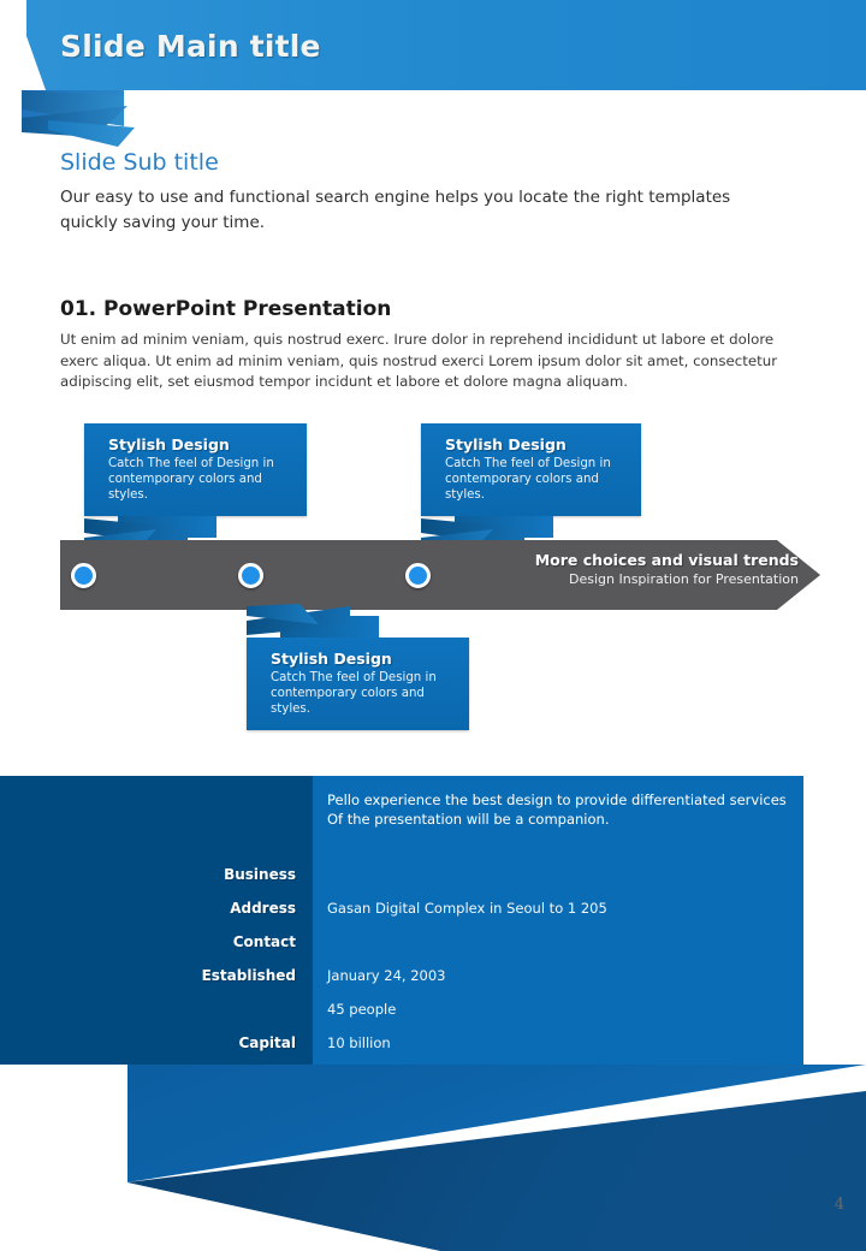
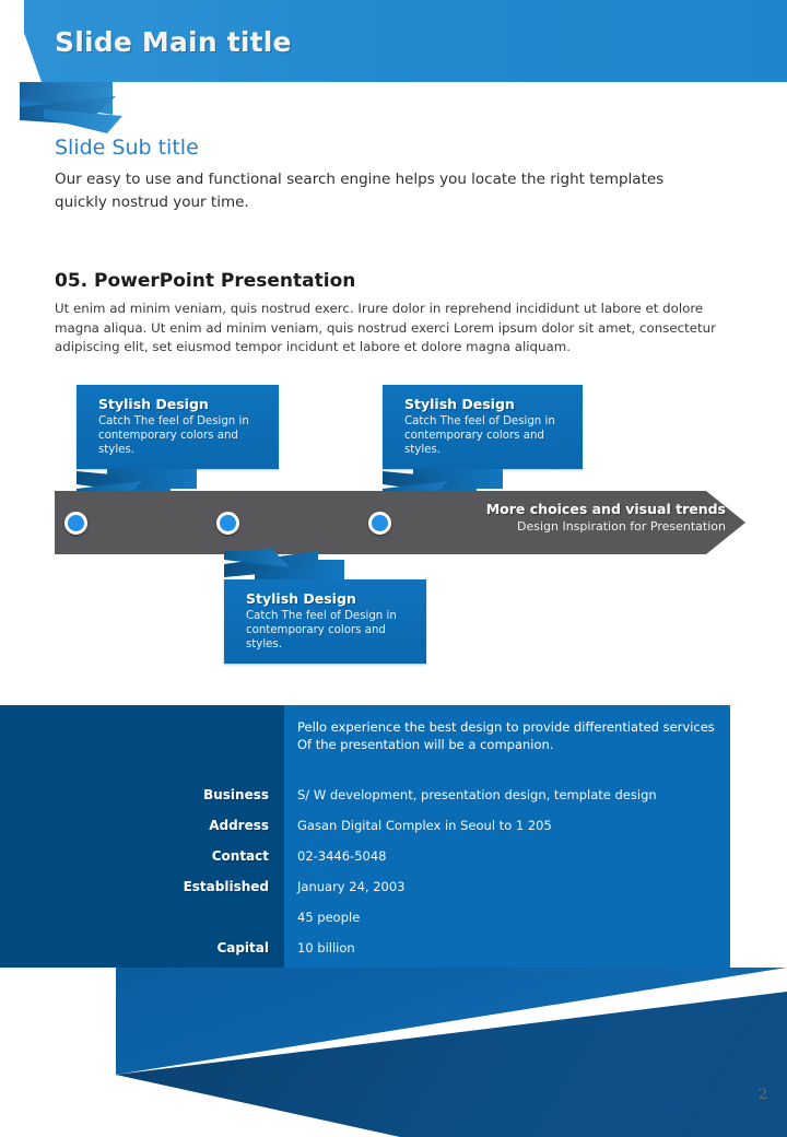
  Slide Main title
  Slide Sub title
- Our easy to use and functional search engine helps you locate the right templates quickly saving your time.
+ Our easy to use and functional search engine helps you locate the right templates quickly nostrud your time.
- 01. PowerPoint Presentation
+ 05. PowerPoint Presentation
- Ut enim ad minim veniam, quis nostrud exerc. Irure dolor in reprehend incididunt ut labore et dolore exerc aliqua. Ut enim ad minim veniam, quis nostrud exerci Lorem ipsum dolor sit amet, consectetur adipiscing elit, set eiusmod tempor incidunt et labore et dolore magna aliquam.
+ Ut enim ad minim veniam, quis nostrud exerc. Irure dolor in reprehend incididunt ut labore et dolore magna aliqua. Ut enim ad minim veniam, quis nostrud exerci Lorem ipsum dolor sit amet, consectetur adipiscing elit, set eiusmod tempor incidunt et labore et dolore magna aliquam.
  Stylish Design
  Catch The feel of Design in contemporary colors and styles.
  Stylish Design
  Catch The feel of Design in contemporary colors and styles.
  More choices and visual trends
  Design Inspiration for Presentation
  Stylish Design
  Catch The feel of Design in contemporary colors and styles.
  Pello experience the best design to provide differentiated services
  Of the presentation will be a companion.
  Business
+ S/ W development, presentation design, template design
  Address
  Gasan Digital Complex in Seoul to 1 205
  Contact
+ 02-3446-5048
  Established
  January 24, 2003
  45 people
  Capital
  10 billion
- 4
+ 2
